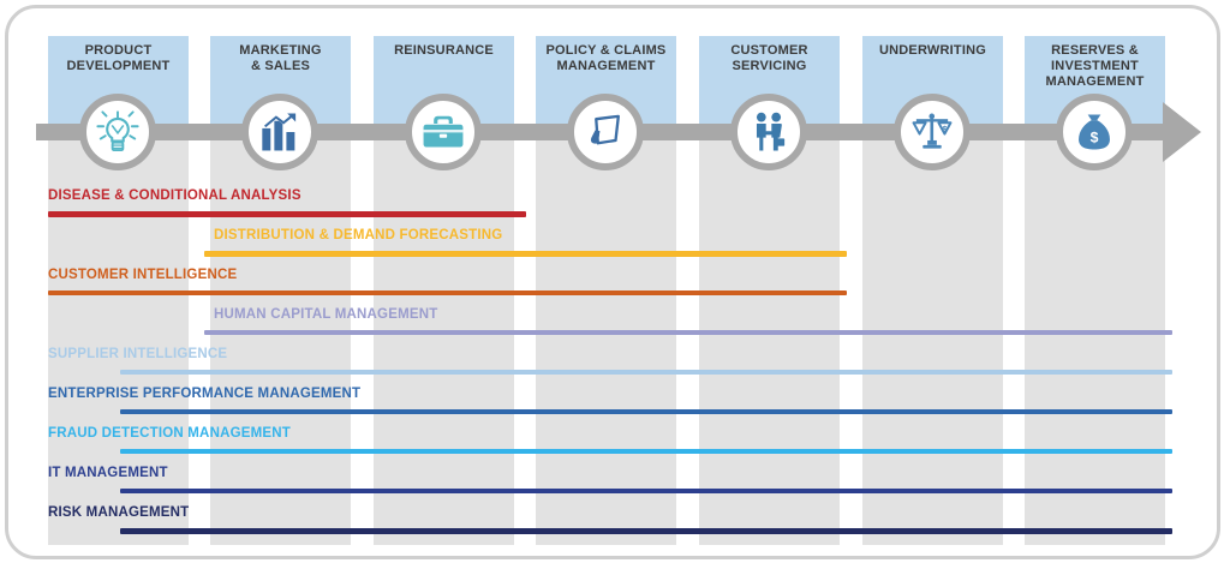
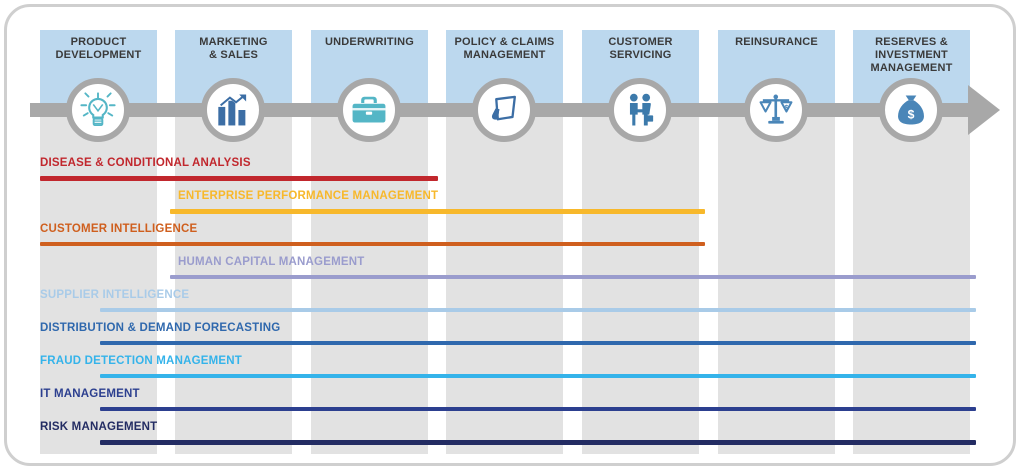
  PRODUCT
  DEVELOPMENT
  MARKETING
  & SALES
- REINSURANCE
+ UNDERWRITING
  POLICY & CLAIMS
  MANAGEMENT
  CUSTOMER
  SERVICING
- UNDERWRITING
+ REINSURANCE
  RESERVES &
  INVESTMENT
  MANAGEMENT
  $
  DISEASE & CONDITIONAL ANALYSIS
- DISTRIBUTION & DEMAND FORECASTING
+ ENTERPRISE PERFORMANCE MANAGEMENT
  CUSTOMER INTELLIGENCE
  HUMAN CAPITAL MANAGEMENT
  SUPPLIER INTELLIGENCE
- ENTERPRISE PERFORMANCE MANAGEMENT
+ DISTRIBUTION & DEMAND FORECASTING
  FRAUD DETECTION MANAGEMENT
  IT MANAGEMENT
  RISK MANAGEMENT
